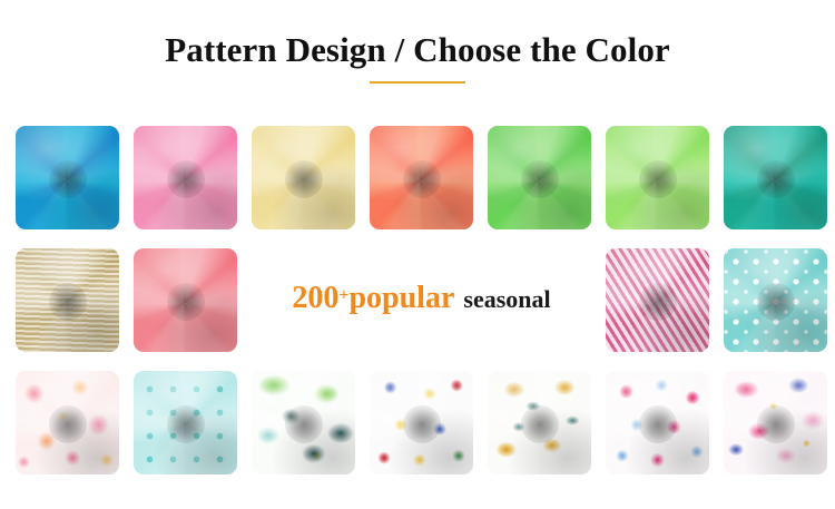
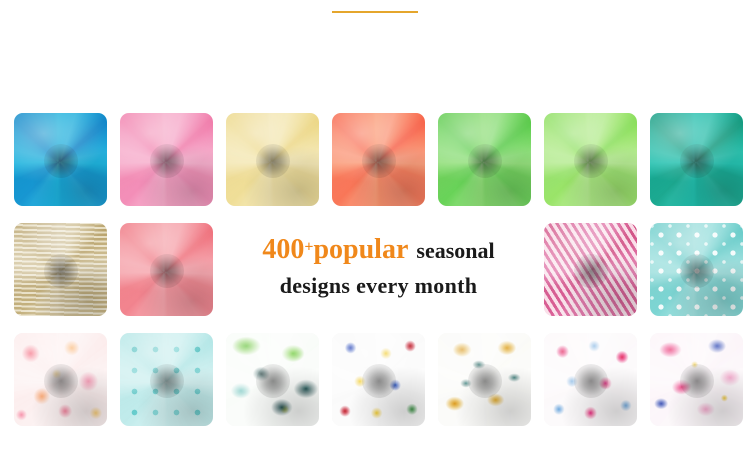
- Pattern Design / Choose the Color
- 200+popular seasonal
+ 400+popular seasonal
+ designs every month
